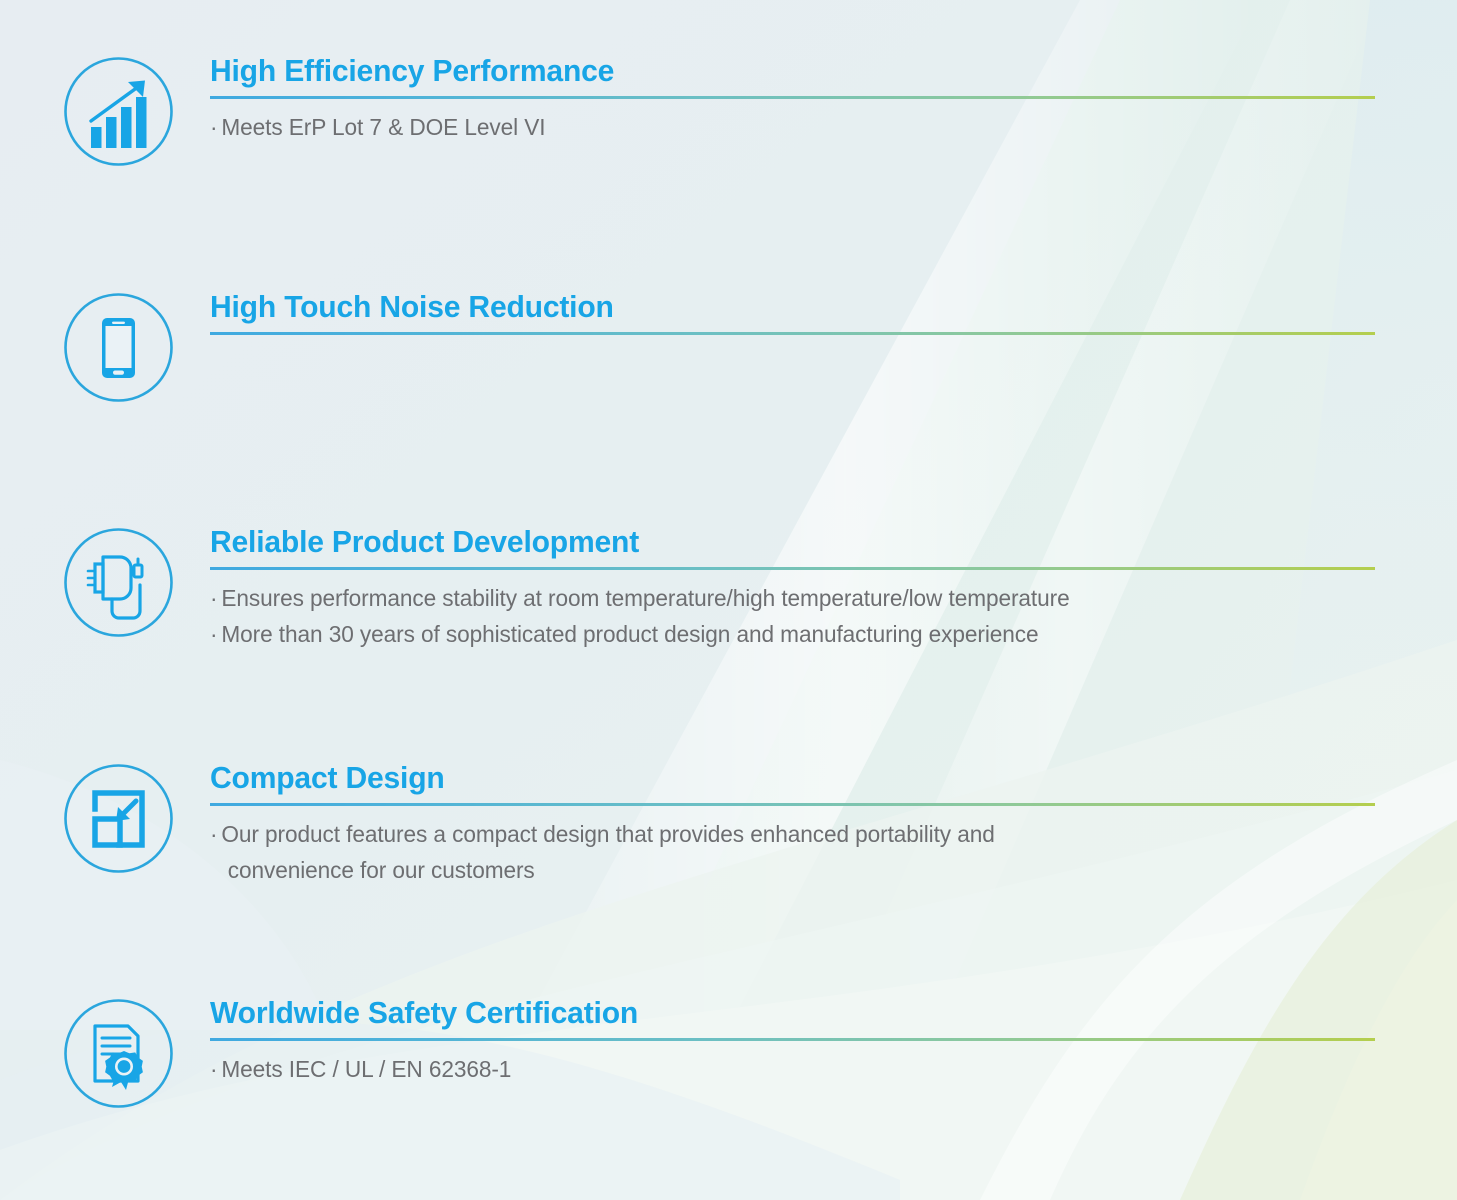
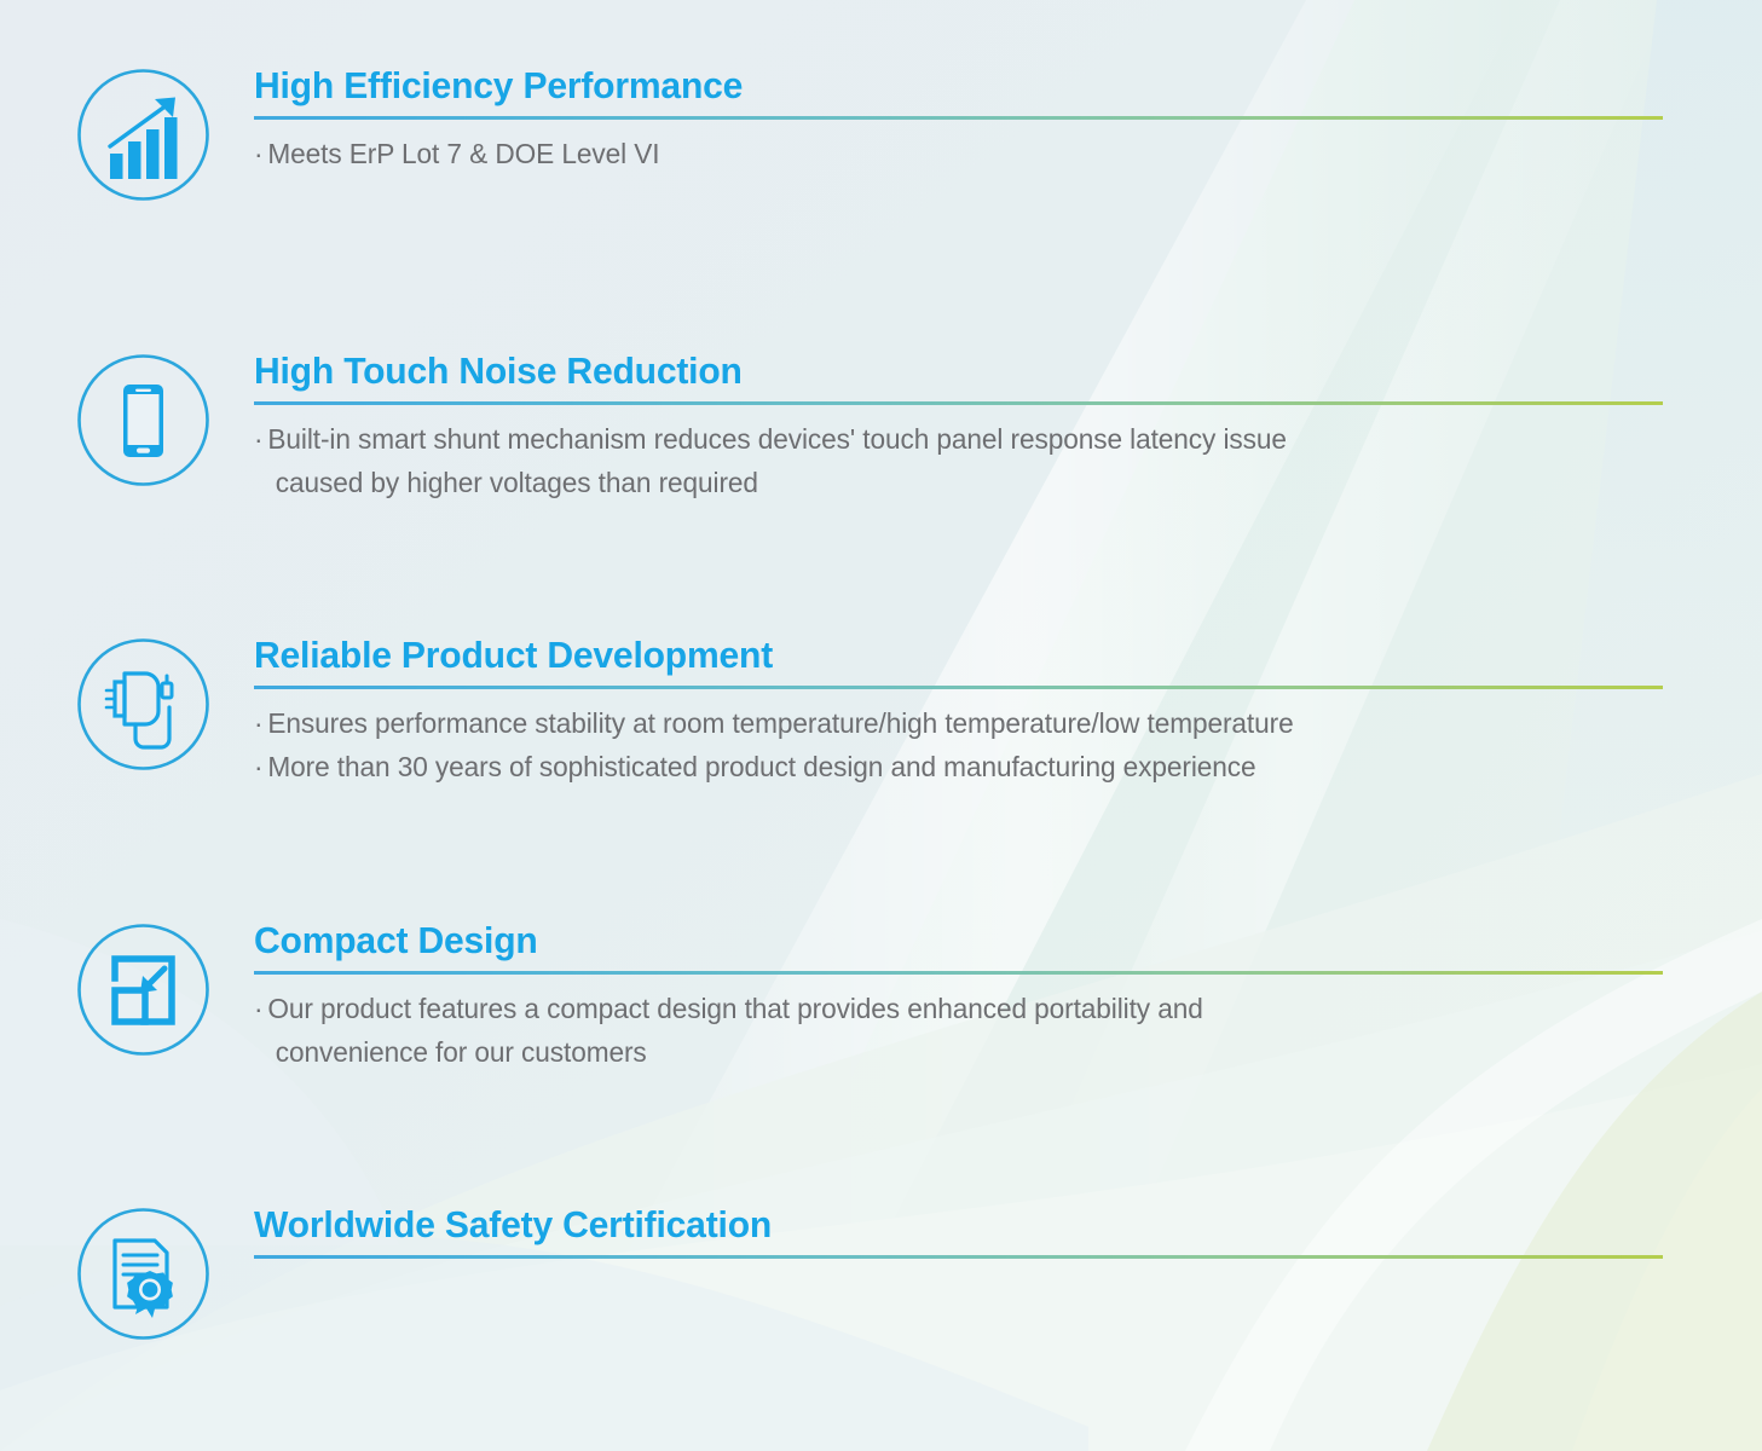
  High Efficiency Performance
  · Meets ErP Lot 7 & DOE Level VI
  High Touch Noise Reduction
+ · Built-in smart shunt mechanism reduces devices' touch panel response latency issue
+ caused by higher voltages than required
  Reliable Product Development
  · Ensures performance stability at room temperature/high temperature/low temperature
  · More than 30 years of sophisticated product design and manufacturing experience
  Compact Design
  · Our product features a compact design that provides enhanced portability and
  convenience for our customers
  Worldwide Safety Certification
- · Meets IEC / UL / EN 62368-1
